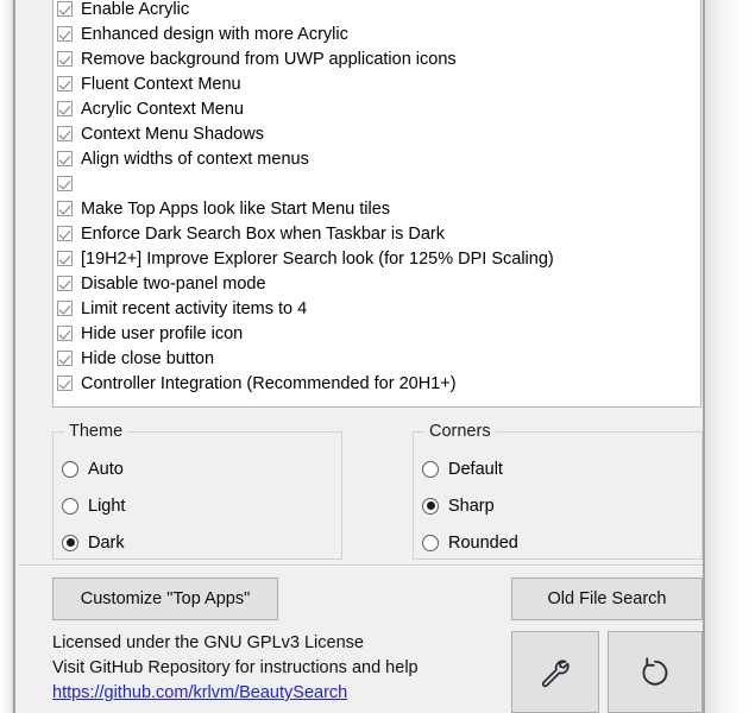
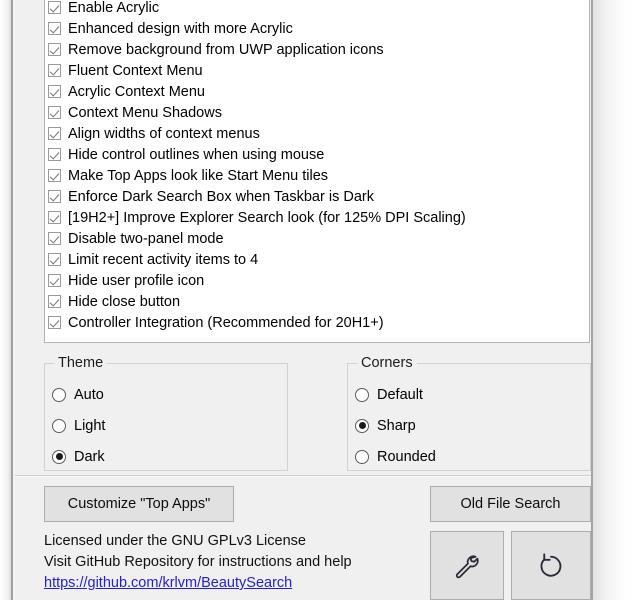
  Enable Acrylic
  Enhanced design with more Acrylic
  Remove background from UWP application icons
  Fluent Context Menu
  Acrylic Context Menu
  Context Menu Shadows
  Align widths of context menus
+ Hide control outlines when using mouse
  Make Top Apps look like Start Menu tiles
  Enforce Dark Search Box when Taskbar is Dark
  [19H2+] Improve Explorer Search look (for 125% DPI Scaling)
  Disable two-panel mode
  Limit recent activity items to 4
  Hide user profile icon
  Hide close button
  Controller Integration (Recommended for 20H1+)
  Theme
  Auto
  Light
  Dark
  Corners
  Default
  Sharp
  Rounded
  Customize "Top Apps"
  Old File Search
  Licensed under the GNU GPLv3 License
  Visit GitHub Repository for instructions and help
  https://github.com/krlvm/BeautySearch
